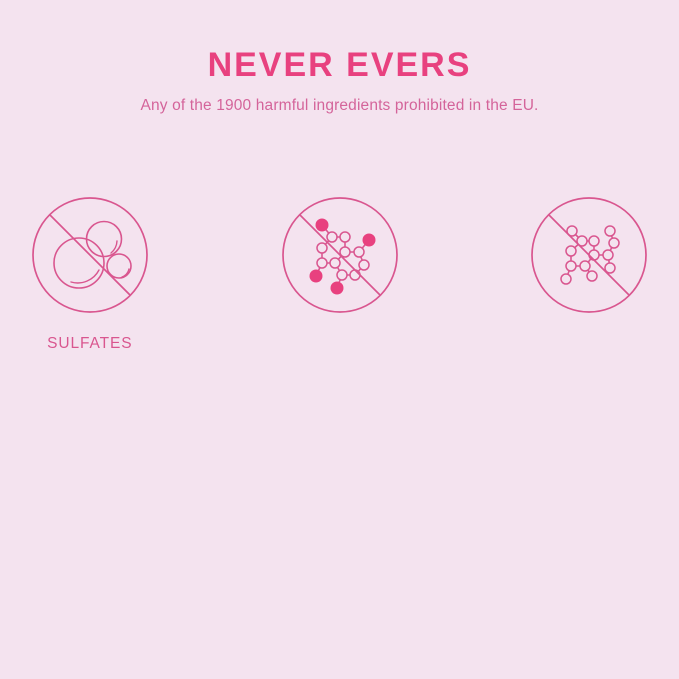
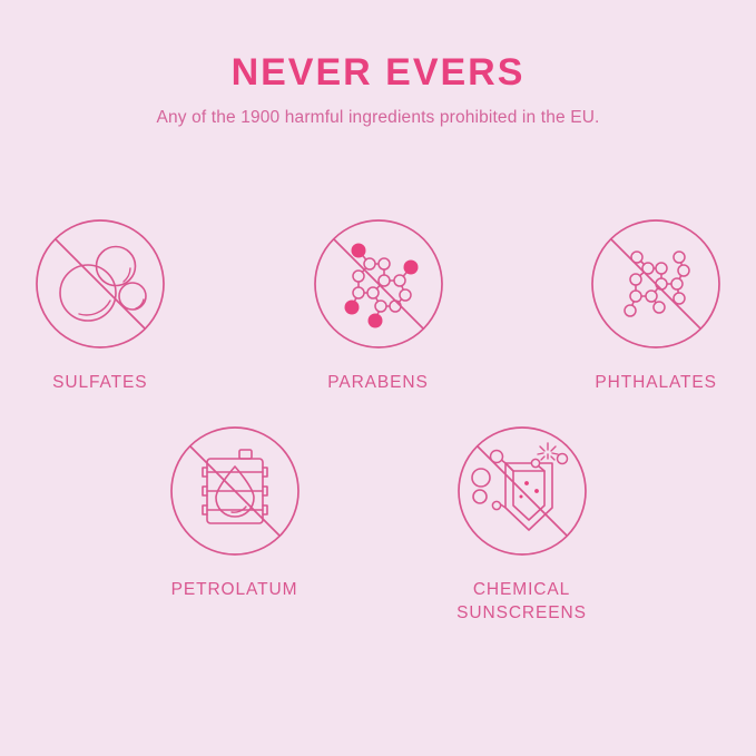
  NEVER EVERS
  Any of the 1900 harmful ingredients prohibited in the EU.
  SULFATES
+ PARABENS
+ PHTHALATES
+ PETROLATUM
+ CHEMICAL
+ SUNSCREENS
